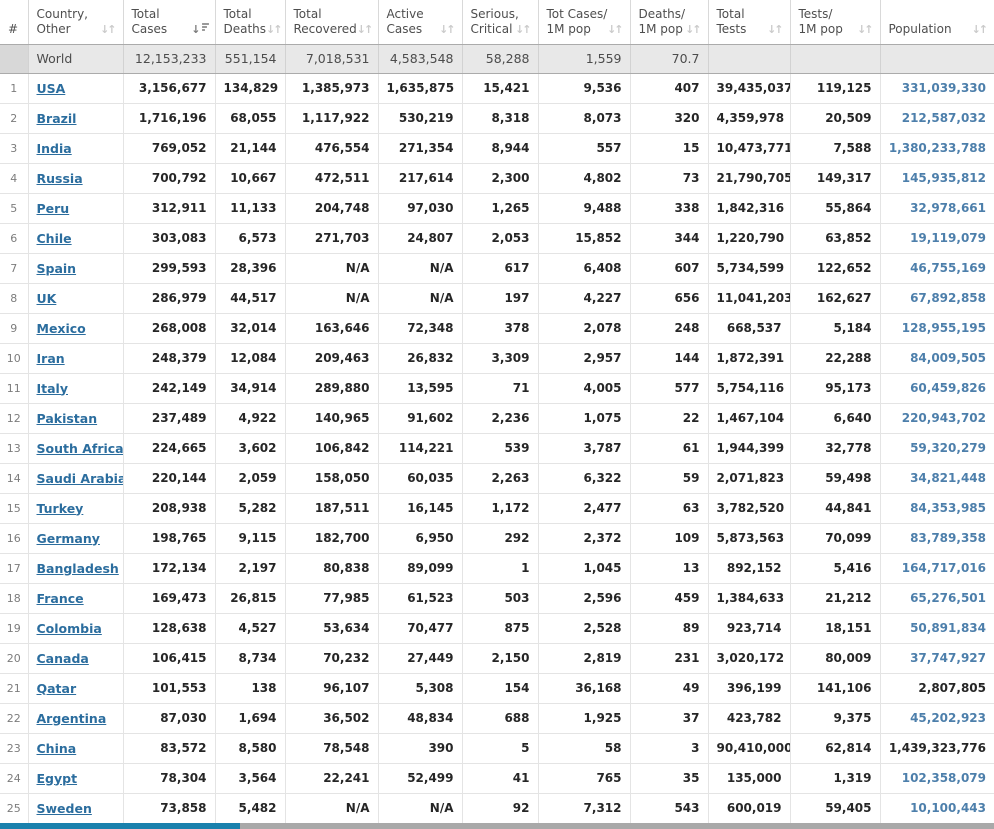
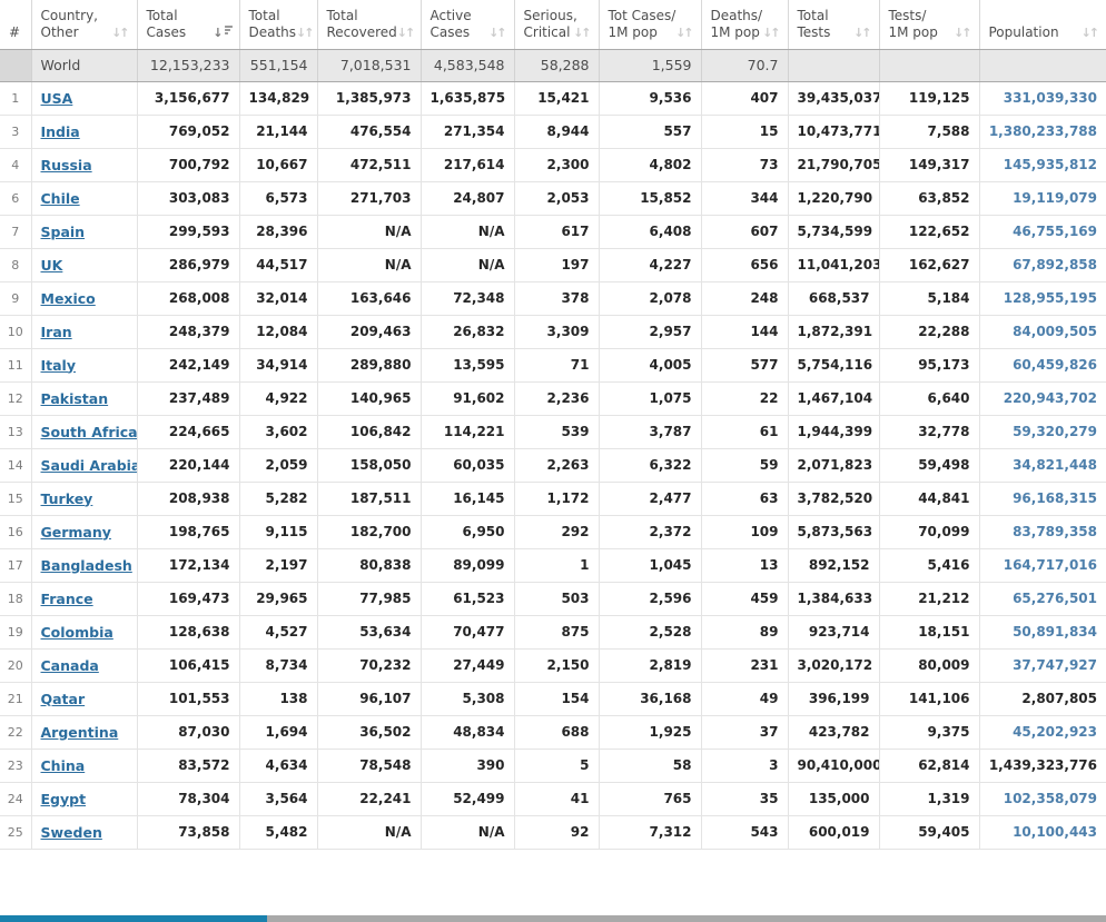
  #	Country,Other ↓↑	TotalCases ↓	TotalDeaths↓↑	TotalRecovered↓↑	ActiveCases ↓↑	Serious,Critical ↓↑	Tot Cases/1M pop ↓↑	Deaths/1M pop ↓↑	TotalTests ↓↑	Tests/1M pop ↓↑	Population ↓↑
  	World	12,153,233	551,154	7,018,531	4,583,548	58,288	1,559	70.7
  1	USA	3,156,677	134,829	1,385,973	1,635,875	15,421	9,536	407	39,435,037	119,125	331,039,330
- 2	Brazil	1,716,196	68,055	1,117,922	530,219	8,318	8,073	320	4,359,978	20,509	212,587,032
  3	India	769,052	21,144	476,554	271,354	8,944	557	15	10,473,771	7,588	1,380,233,788
  4	Russia	700,792	10,667	472,511	217,614	2,300	4,802	73	21,790,705	149,317	145,935,812
- 5	Peru	312,911	11,133	204,748	97,030	1,265	9,488	338	1,842,316	55,864	32,978,661
  6	Chile	303,083	6,573	271,703	24,807	2,053	15,852	344	1,220,790	63,852	19,119,079
  7	Spain	299,593	28,396	N/A	N/A	617	6,408	607	5,734,599	122,652	46,755,169
  8	UK	286,979	44,517	N/A	N/A	197	4,227	656	11,041,203	162,627	67,892,858
  9	Mexico	268,008	32,014	163,646	72,348	378	2,078	248	668,537	5,184	128,955,195
  10	Iran	248,379	12,084	209,463	26,832	3,309	2,957	144	1,872,391	22,288	84,009,505
  11	Italy	242,149	34,914	289,880	13,595	71	4,005	577	5,754,116	95,173	60,459,826
  12	Pakistan	237,489	4,922	140,965	91,602	2,236	1,075	22	1,467,104	6,640	220,943,702
  13	South Africa	224,665	3,602	106,842	114,221	539	3,787	61	1,944,399	32,778	59,320,279
  14	Saudi Arabia	220,144	2,059	158,050	60,035	2,263	6,322	59	2,071,823	59,498	34,821,448
- 15	Turkey	208,938	5,282	187,511	16,145	1,172	2,477	63	3,782,520	44,841	84,353,985
+ 15	Turkey	208,938	5,282	187,511	16,145	1,172	2,477	63	3,782,520	44,841	96,168,315
  16	Germany	198,765	9,115	182,700	6,950	292	2,372	109	5,873,563	70,099	83,789,358
  17	Bangladesh	172,134	2,197	80,838	89,099	1	1,045	13	892,152	5,416	164,717,016
- 18	France	169,473	26,815	77,985	61,523	503	2,596	459	1,384,633	21,212	65,276,501
+ 18	France	169,473	29,965	77,985	61,523	503	2,596	459	1,384,633	21,212	65,276,501
  19	Colombia	128,638	4,527	53,634	70,477	875	2,528	89	923,714	18,151	50,891,834
  20	Canada	106,415	8,734	70,232	27,449	2,150	2,819	231	3,020,172	80,009	37,747,927
  21	Qatar	101,553	138	96,107	5,308	154	36,168	49	396,199	141,106	2,807,805
  22	Argentina	87,030	1,694	36,502	48,834	688	1,925	37	423,782	9,375	45,202,923
- 23	China	83,572	8,580	78,548	390	5	58	3	90,410,000	62,814	1,439,323,776
+ 23	China	83,572	4,634	78,548	390	5	58	3	90,410,000	62,814	1,439,323,776
  24	Egypt	78,304	3,564	22,241	52,499	41	765	35	135,000	1,319	102,358,079
  25	Sweden	73,858	5,482	N/A	N/A	92	7,312	543	600,019	59,405	10,100,443
